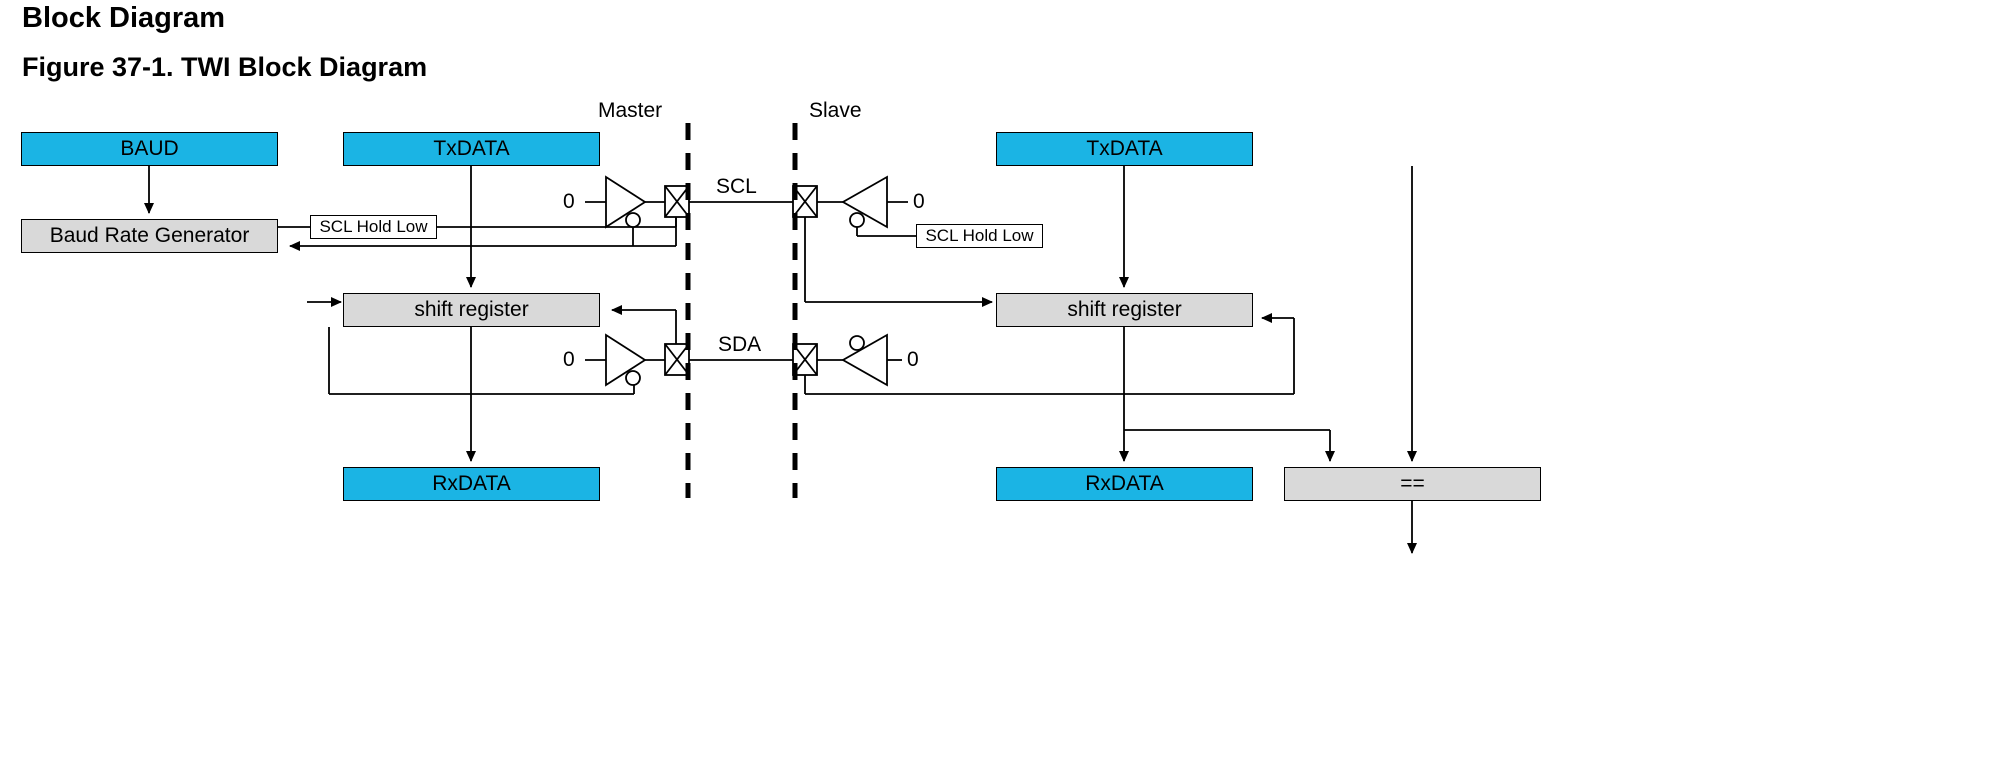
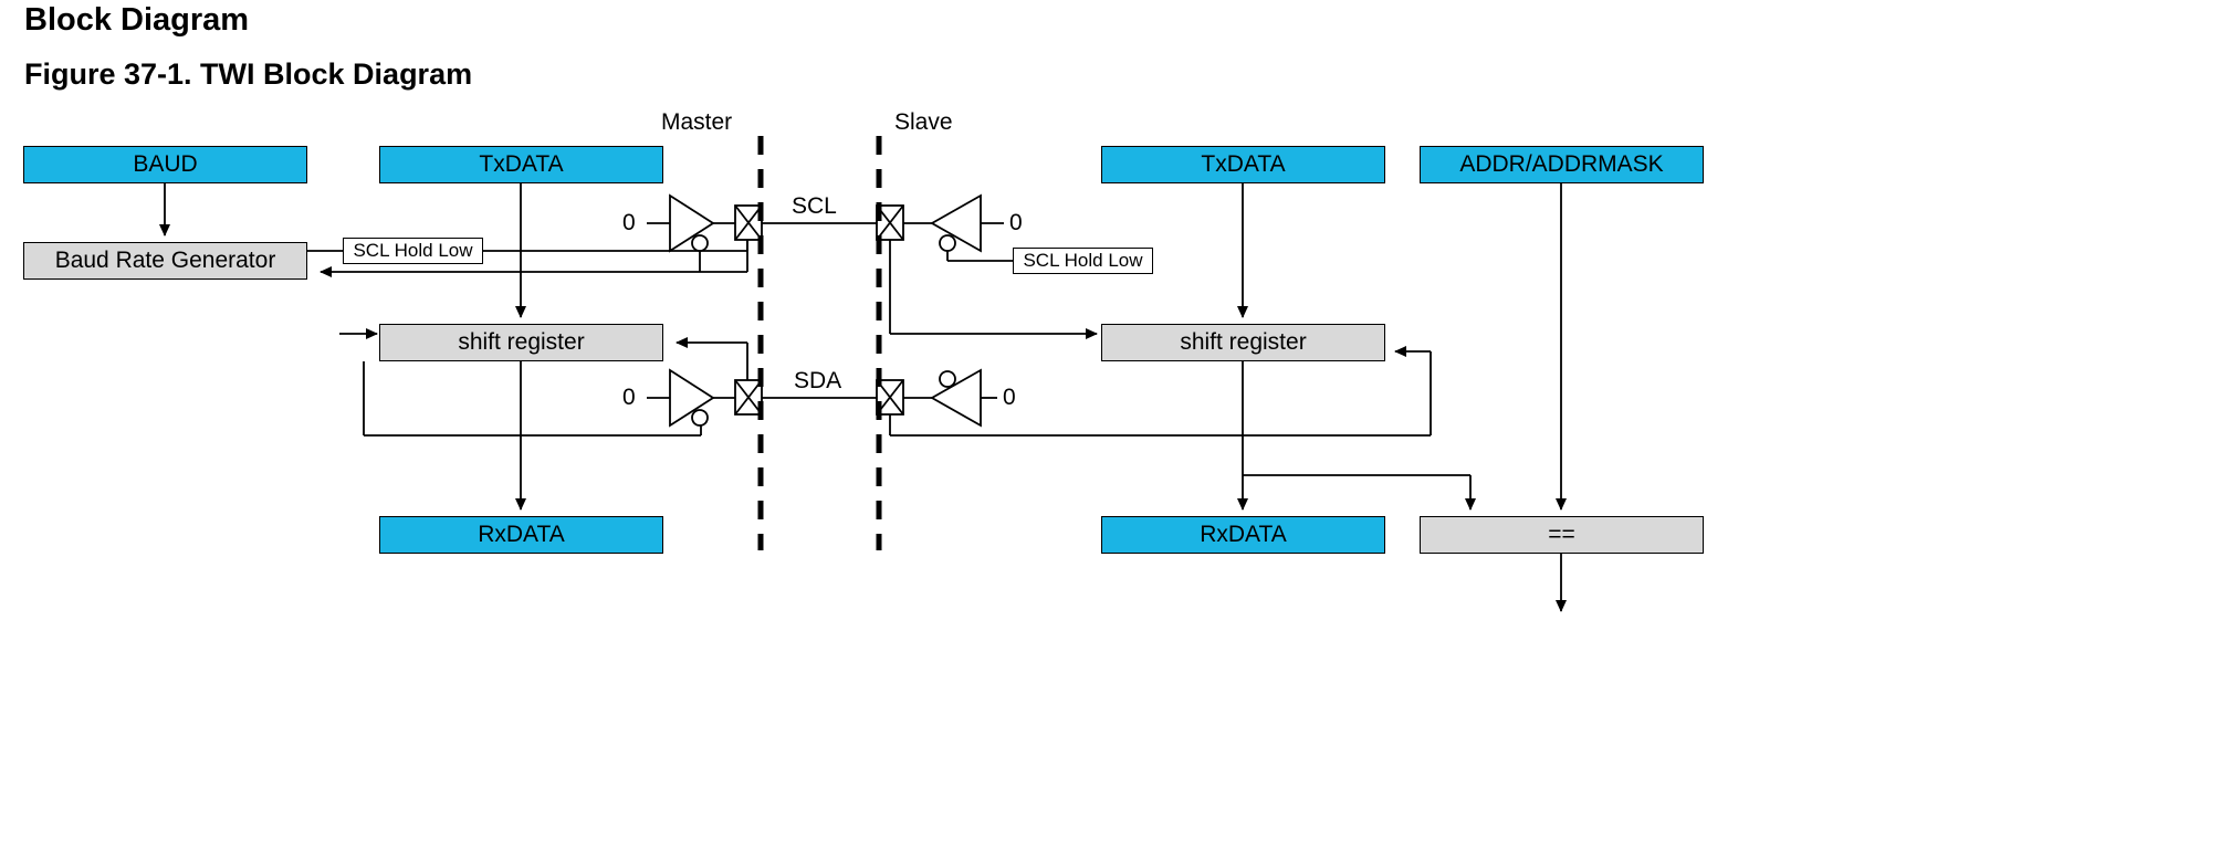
  Block Diagram
  Figure 37-1. TWI Block Diagram
  BAUD
  Baud Rate Generator
  TxDATA
  shift register
  RxDATA
  SCL Hold Low
  TxDATA
  shift register
  RxDATA
  SCL Hold Low
+ ADDR/ADDRMASK
  ==
  Master
  Slave
  SCL
  SDA
  0
  0
  0
  0
